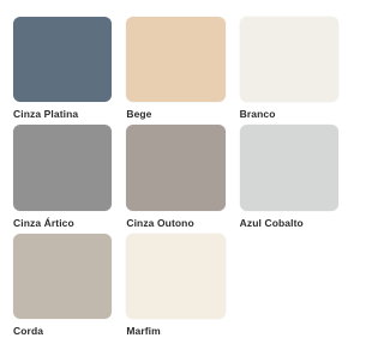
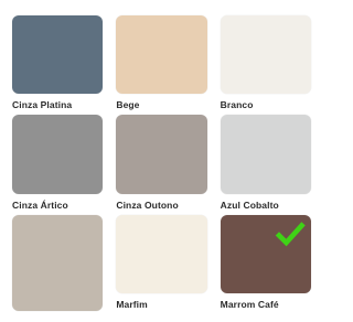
  Cinza Platina
  Bege
  Branco
  Cinza Ártico
  Cinza Outono
  Azul Cobalto
- Corda
  Marfim
+ Marrom Café
